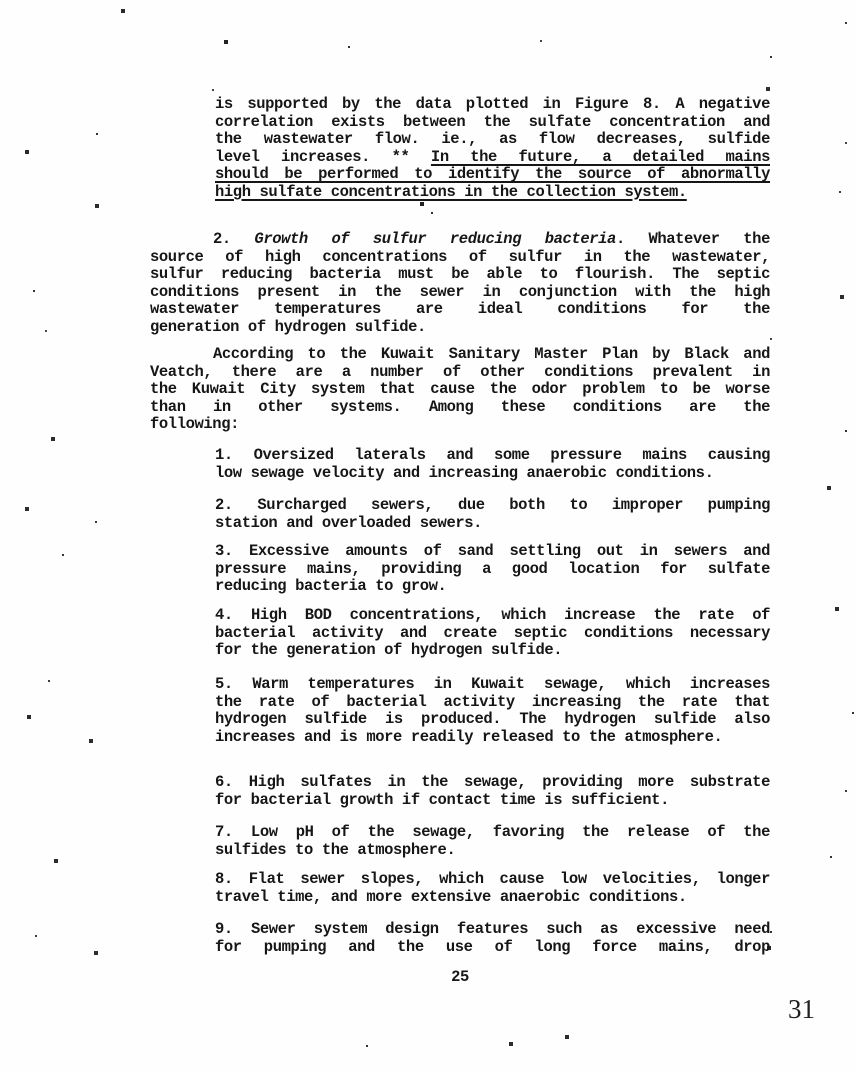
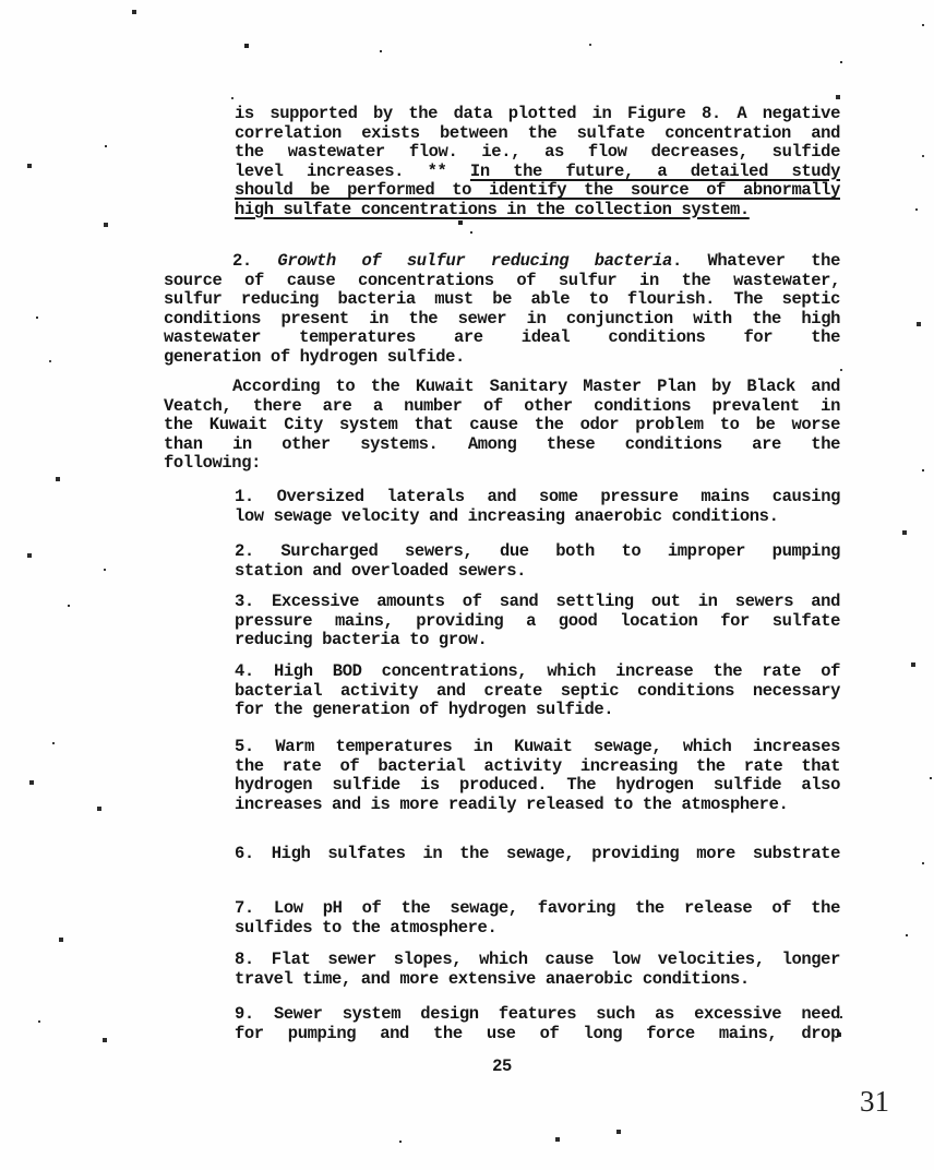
  is supported by the data plotted in Figure 8. A negative
  correlation exists between the sulfate concentration and
  the wastewater flow. ie., as flow decreases, sulfide
- level increases. ** In the future, a detailed mains
+ level increases. ** In the future, a detailed study
  should be performed to identify the source of abnormally
  high sulfate concentrations in the collection system.
  2. Growth of sulfur reducing bacteria. Whatever the
- source of high concentrations of sulfur in the wastewater,
+ source of cause concentrations of sulfur in the wastewater,
  sulfur reducing bacteria must be able to flourish. The septic
  conditions present in the sewer in conjunction with the high
  wastewater temperatures are ideal conditions for the
  generation of hydrogen sulfide.
  According to the Kuwait Sanitary Master Plan by Black and
  Veatch, there are a number of other conditions prevalent in
  the Kuwait City system that cause the odor problem to be worse
  than in other systems. Among these conditions are the
  following:
  1. Oversized laterals and some pressure mains causing
  low sewage velocity and increasing anaerobic conditions.
  2. Surcharged sewers, due both to improper pumping
  station and overloaded sewers.
  3. Excessive amounts of sand settling out in sewers and
  pressure mains, providing a good location for sulfate
  reducing bacteria to grow.
  4. High BOD concentrations, which increase the rate of
  bacterial activity and create septic conditions necessary
  for the generation of hydrogen sulfide.
  5. Warm temperatures in Kuwait sewage, which increases
  the rate of bacterial activity increasing the rate that
  hydrogen sulfide is produced. The hydrogen sulfide also
  increases and is more readily released to the atmosphere.
  6. High sulfates in the sewage, providing more substrate
- for bacterial growth if contact time is sufficient.
  7. Low pH of the sewage, favoring the release of the
  sulfides to the atmosphere.
  8. Flat sewer slopes, which cause low velocities, longer
  travel time, and more extensive anaerobic conditions.
  9. Sewer system design features such as excessive need
  for pumping and the use of long force mains, drop
  25
  31
